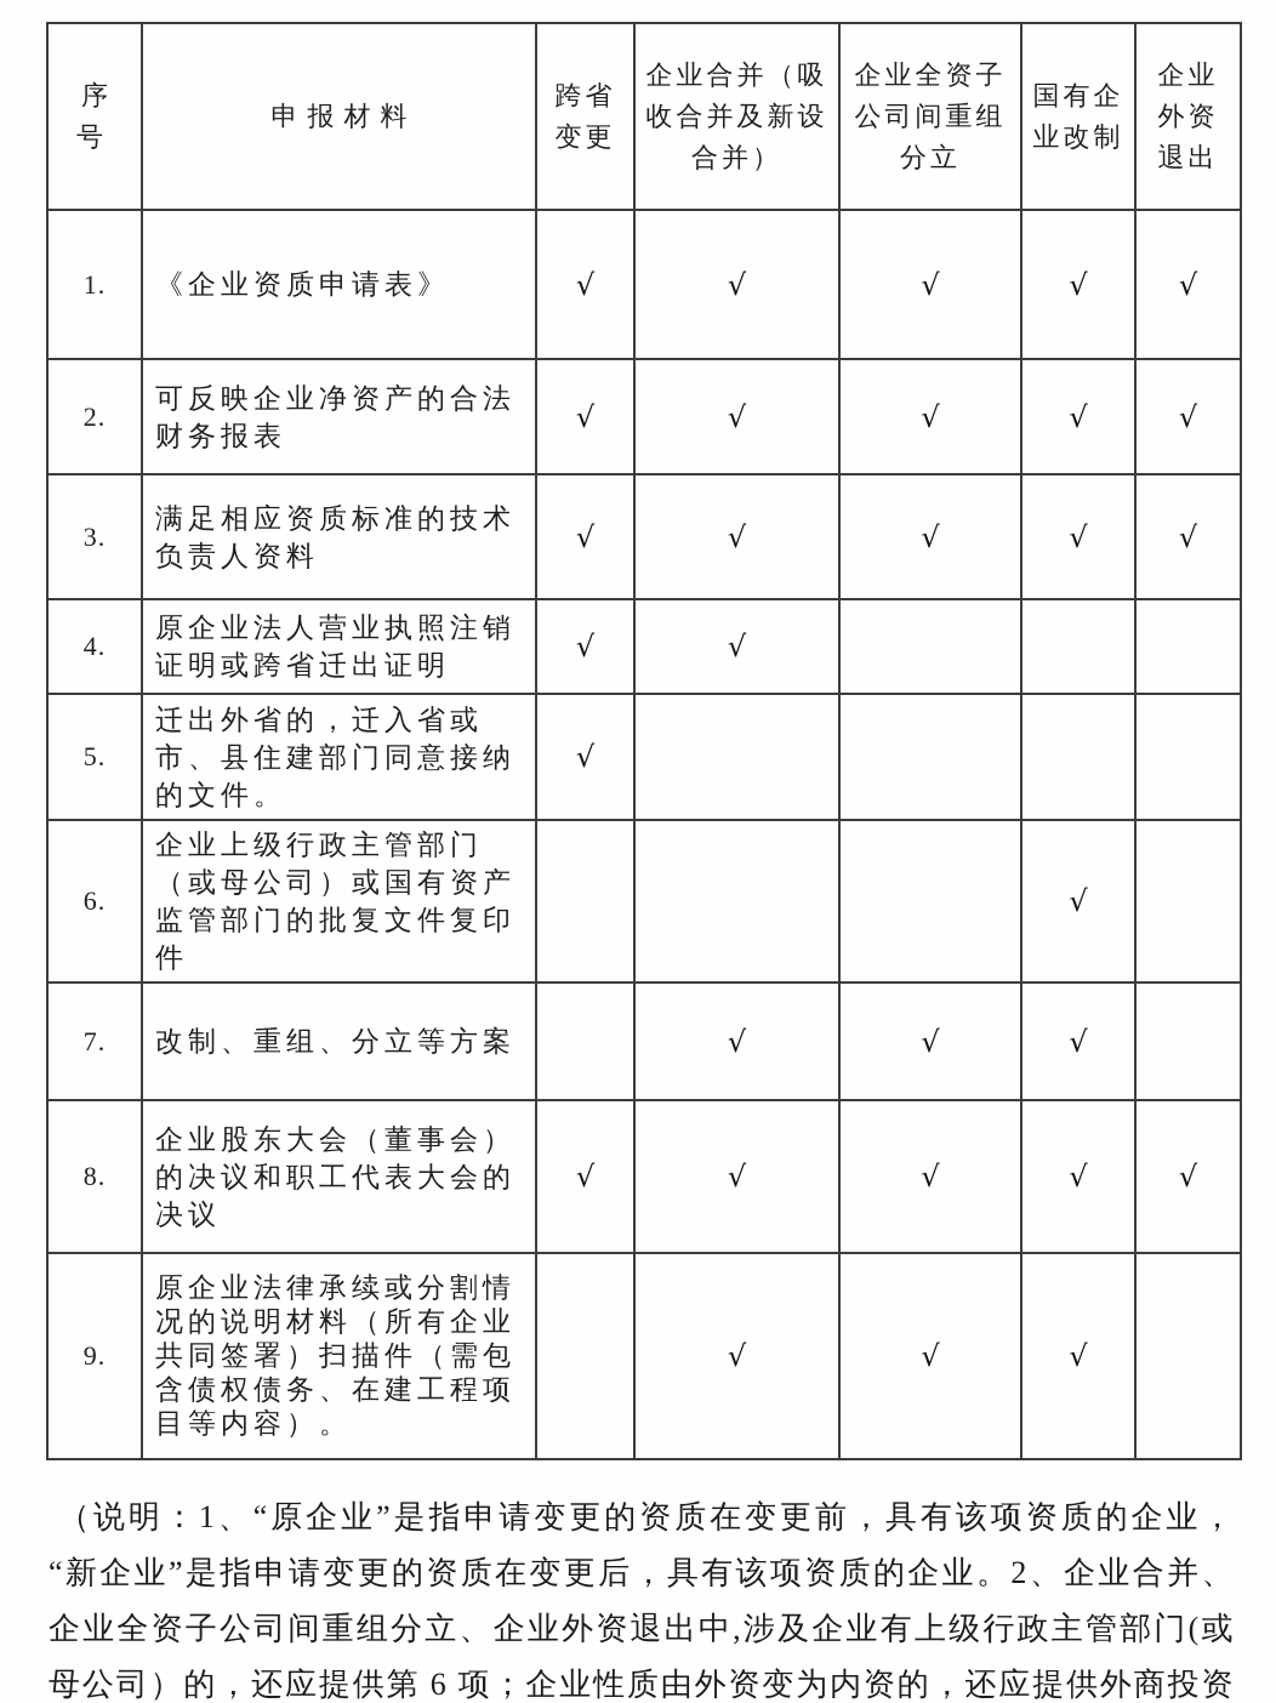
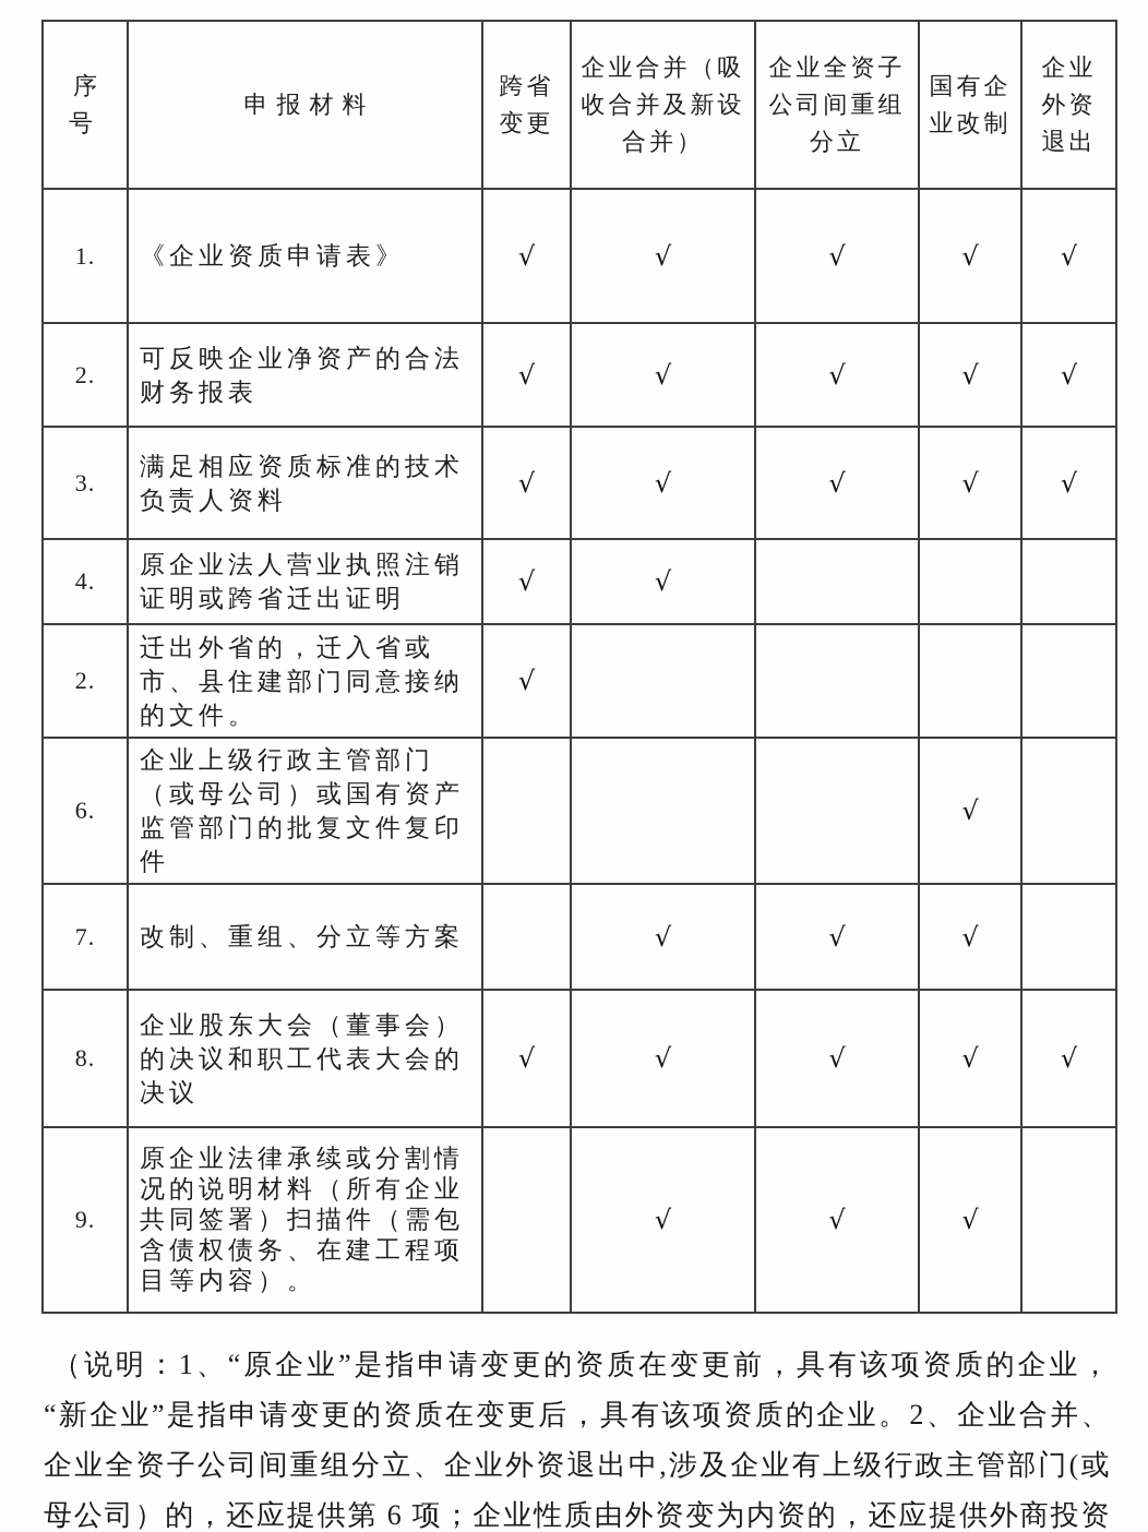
  序号	申报材料	跨省变更	企业合并（吸收合并及新设合并）	企业全资子公司间重组分立	国有企业改制	企业外资退出
  1.	《企业资质申请表》	√	√	√	√	√
  2.	可反映企业净资产的合法财务报表	√	√	√	√	√
  3.	满足相应资质标准的技术负责人资料	√	√	√	√	√
  4.	原企业法人营业执照注销证明或跨省迁出证明	√	√
- 5.	迁出外省的，迁入省或市、县住建部门同意接纳的文件。	√
+ 2.	迁出外省的，迁入省或市、县住建部门同意接纳的文件。	√
  6.	企业上级行政主管部门（或母公司）或国有资产监管部门的批复文件复印件				√
  7.	改制、重组、分立等方案		√	√	√
  8.	企业股东大会（董事会）的决议和职工代表大会的决议	√	√	√	√	√
  9.	原企业法律承续或分割情况的说明材料（所有企业共同签署）扫描件（需包含债权债务、在建工程项目等内容）。		√	√	√
  （说明：1、“原企业”是指申请变更的资质在变更前，具有该项资质的企业，
  “新企业”是指申请变更的资质在变更后，具有该项资质的企业。2、企业合并、
  企业全资子公司间重组分立、企业外资退出中,涉及企业有上级行政主管部门(或
  母公司）的，还应提供第 6 项；企业性质由外资变为内资的，还应提供外商投资
